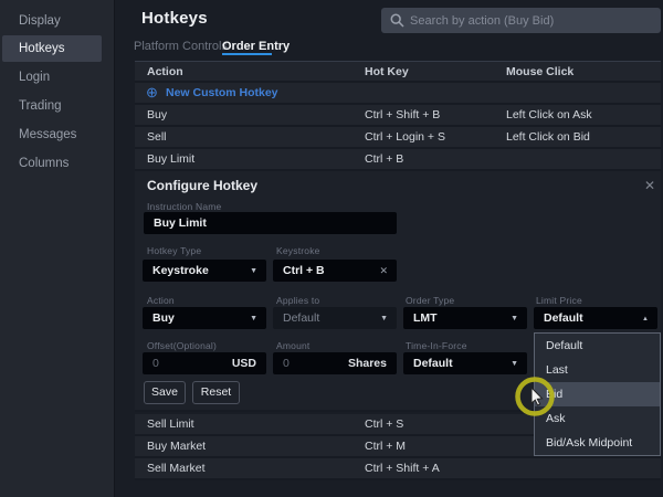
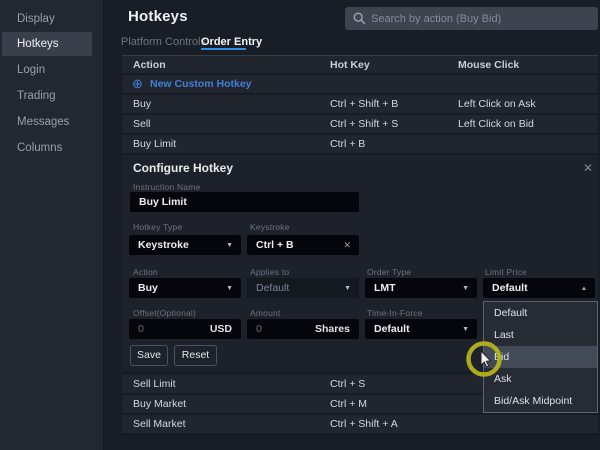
  Display
  Hotkeys
  Login
  Trading
  Messages
  Columns
  Hotkeys
  Search by action (Buy Bid)
  Platform Controls
  Order Entry
  Action
  Hot Key
  Mouse Click
  ⊕
  New Custom Hotkey
  Buy
  Ctrl + Shift + B
  Left Click on Ask
  Sell
- Ctrl + Login + S
+ Ctrl + Shift + S
  Left Click on Bid
  Buy Limit
  Ctrl + B
  Configure Hotkey
  ✕
  Instruction Name
  Buy Limit
  Hotkey Type
  Keystroke
  Keystroke
  Ctrl + B
  ✕
  Action
  Applies to
  Order Type
  Limit Price
  Buy
  Default
  LMT
  Default
  Offset(Optional)
  Amount
  Time-In-Force
  0
  USD
  0
  Shares
  Default
  Save
  Reset
  Sell Limit
  Ctrl + S
  Buy Market
  Ctrl + M
  Sell Market
  Ctrl + Shift + A
  Default
  Last
  Ask
  Bid/Ask Midpoint
